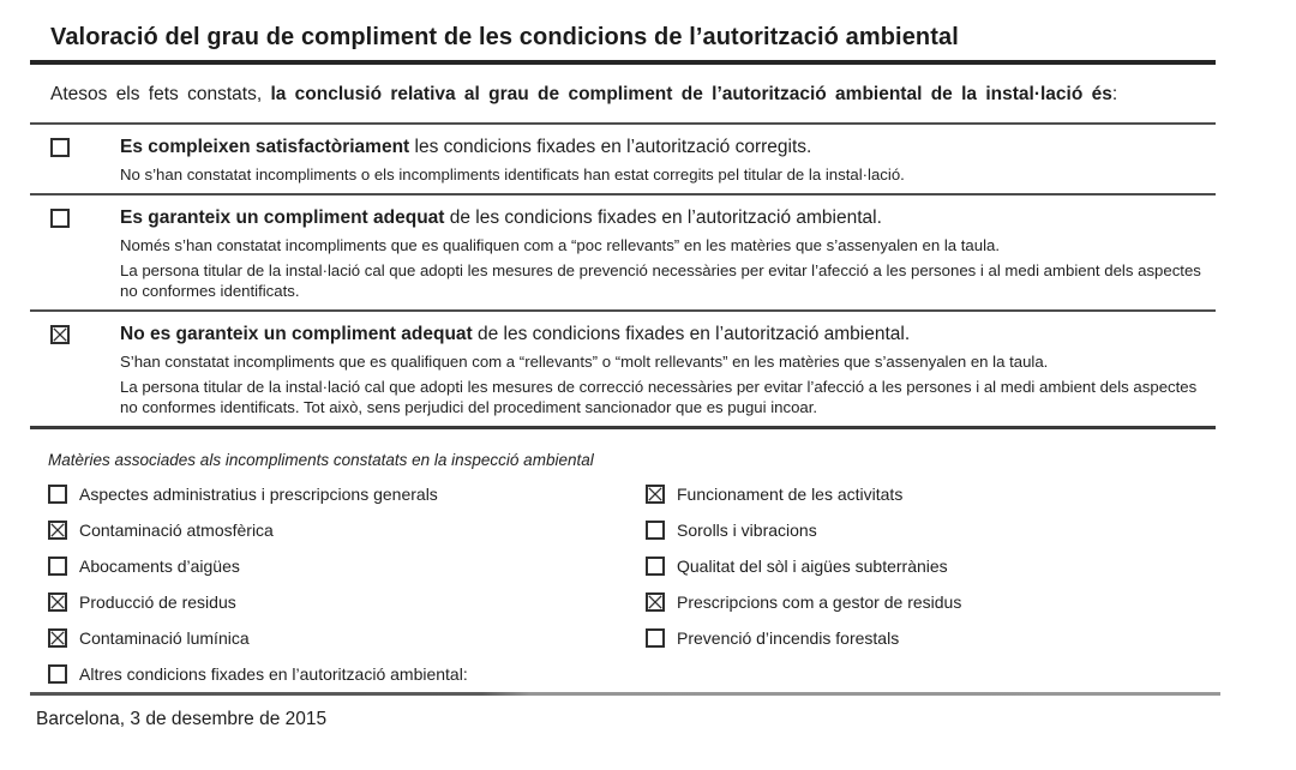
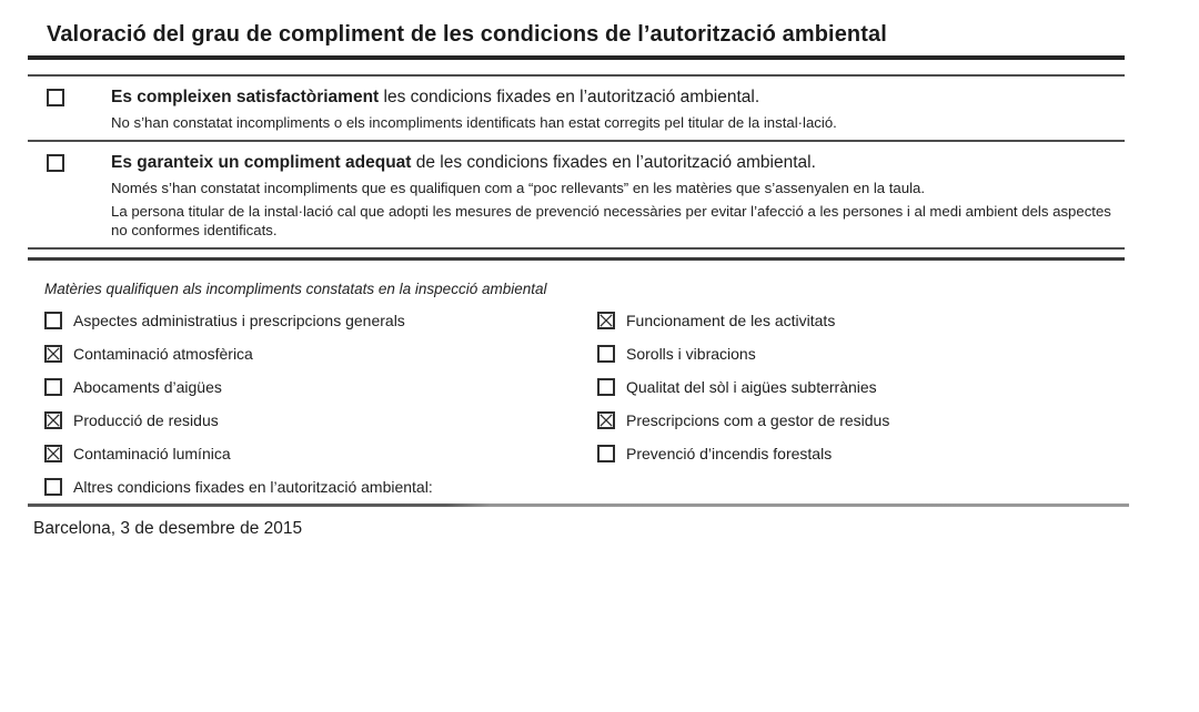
  Valoració del grau de compliment de les condicions de l’autorització ambiental
- Atesos els fets constats, la conclusió relativa al grau de compliment de l’autorització ambiental de la instal·lació és:
- Es compleixen satisfactòriament les condicions fixades en l’autorització corregits.
+ Es compleixen satisfactòriament les condicions fixades en l’autorització ambiental.
  No s’han constatat incompliments o els incompliments identificats han estat corregits pel titular de la instal·lació.
  Es garanteix un compliment adequat de les condicions fixades en l’autorització ambiental.
  Només s’han constatat incompliments que es qualifiquen com a “poc rellevants” en les matèries que s’assenyalen en la taula.
  La persona titular de la instal·lació cal que adopti les mesures de prevenció necessàries per evitar l’afecció a les persones i al medi ambient dels aspectes no conformes identificats.
- No es garanteix un compliment adequat de les condicions fixades en l’autorització ambiental.
- S’han constatat incompliments que es qualifiquen com a “rellevants” o “molt rellevants” en les matèries que s’assenyalen en la taula.
- La persona titular de la instal·lació cal que adopti les mesures de correcció necessàries per evitar l’afecció a les persones i al medi ambient dels aspectes no conformes identificats. Tot això, sens perjudici del procediment sancionador que es pugui incoar.
- Matèries associades als incompliments constatats en la inspecció ambiental
+ Matèries qualifiquen als incompliments constatats en la inspecció ambiental
  Aspectes administratius i prescripcions generals
  Contaminació atmosfèrica
  Abocaments d’aigües
  Producció de residus
  Contaminació lumínica
  Altres condicions fixades en l’autorització ambiental:
  Funcionament de les activitats
  Sorolls i vibracions
  Qualitat del sòl i aigües subterrànies
  Prescripcions com a gestor de residus
  Prevenció d’incendis forestals
  Barcelona, 3 de desembre de 2015
